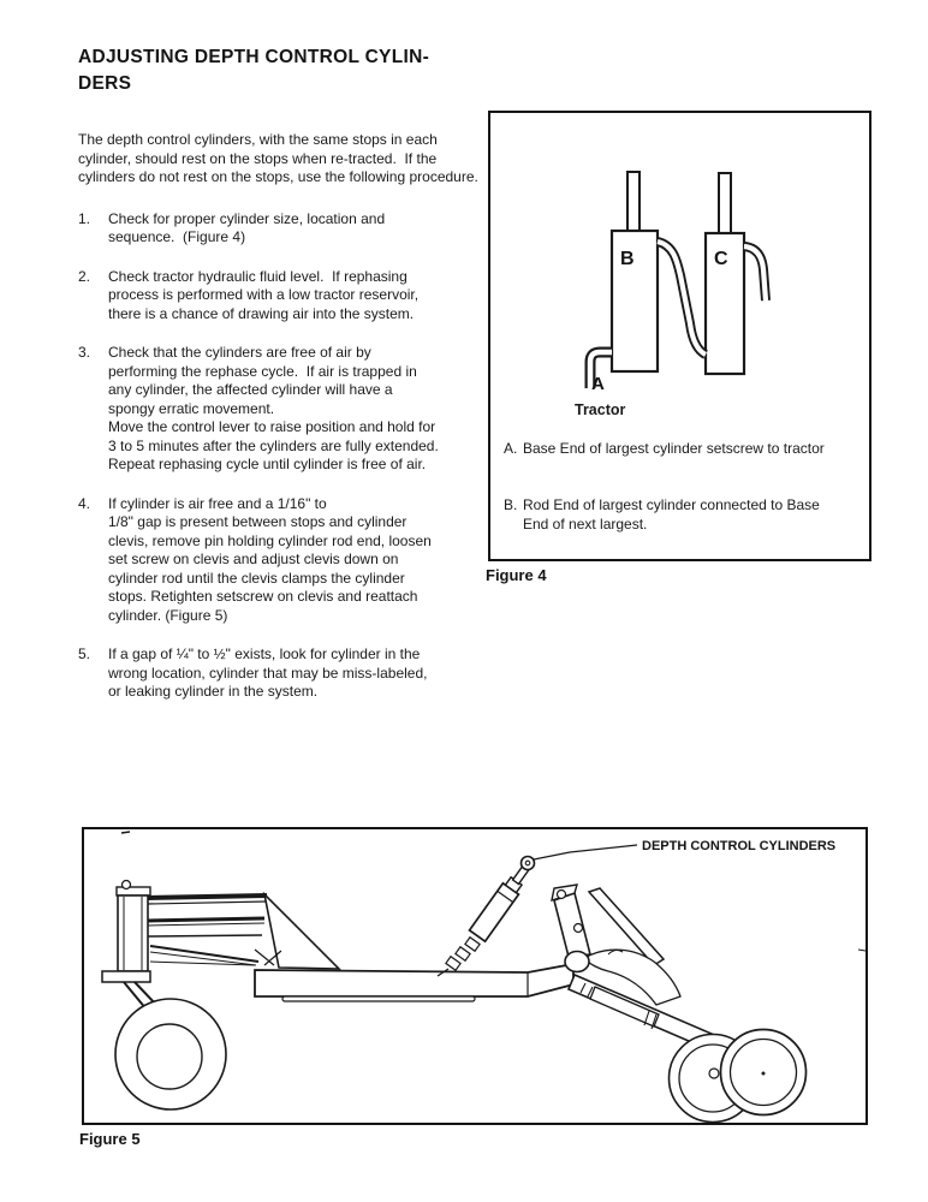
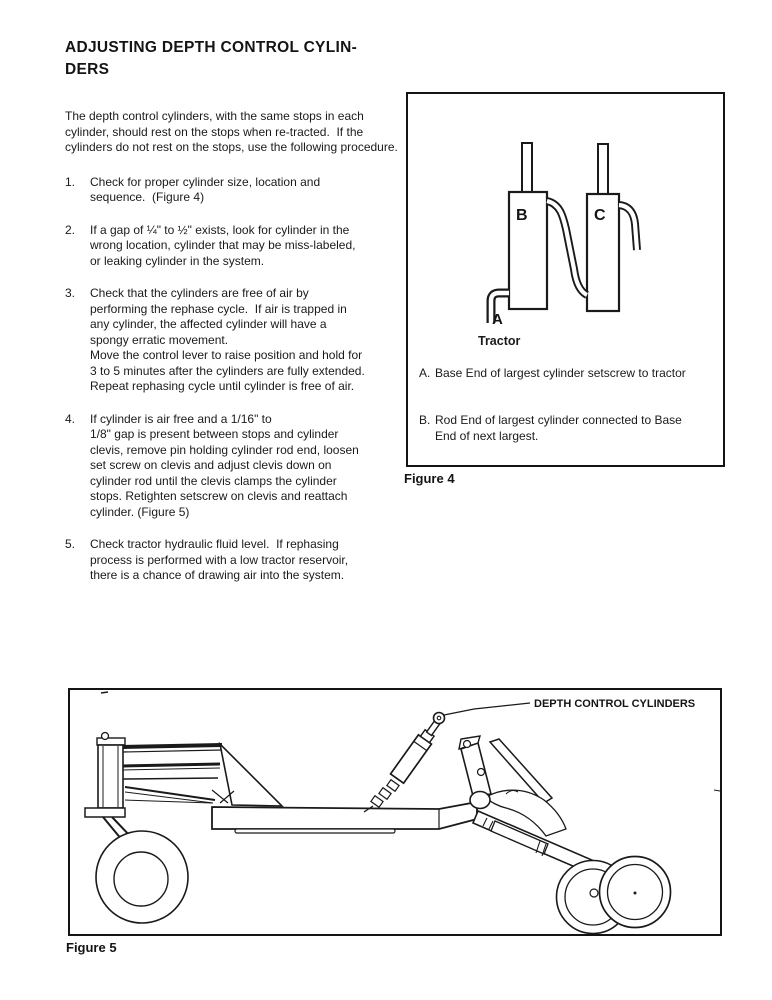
  ADJUSTING DEPTH CONTROL CYLIN-
  DERS
  The depth control cylinders, with the same stops in each cylinder, should rest on the stops when re-tracted. If the cylinders do not rest on the stops, use the following procedure.
  1.
  Check for proper cylinder size, location and sequence. (Figure 4)
  2.
- Check tractor hydraulic fluid level. If rephasing process is performed with a low tractor reservoir, there is a chance of drawing air into the system.
+ If a gap of ¼" to ½" exists, look for cylinder in the wrong location, cylinder that may be miss-labeled, or leaking cylinder in the system.
  3.
  Check that the cylinders are free of air by performing the rephase cycle. If air is trapped in any cylinder, the affected cylinder will have a spongy erratic movement.
  Move the control lever to raise position and hold for 3 to 5 minutes after the cylinders are fully extended. Repeat rephasing cycle until cylinder is free of air.
  4.
  If cylinder is air free and a 1/16" to
  1/8" gap is present between stops and cylinder clevis, remove pin holding cylinder rod end, loosen set screw on clevis and adjust clevis down on cylinder rod until the clevis clamps the cylinder stops. Retighten setscrew on clevis and reattach cylinder. (Figure 5)
  5.
- If a gap of ¼" to ½" exists, look for cylinder in the wrong location, cylinder that may be miss-labeled, or leaking cylinder in the system.
+ Check tractor hydraulic fluid level. If rephasing process is performed with a low tractor reservoir, there is a chance of drawing air into the system.
  B
  C
  A
  Tractor
  A.
  Base End of largest cylinder setscrew to tractor
  B.
  Rod End of largest cylinder connected to Base End of next largest.
  Figure 4
  DEPTH CONTROL CYLINDERS
  Figure 5
